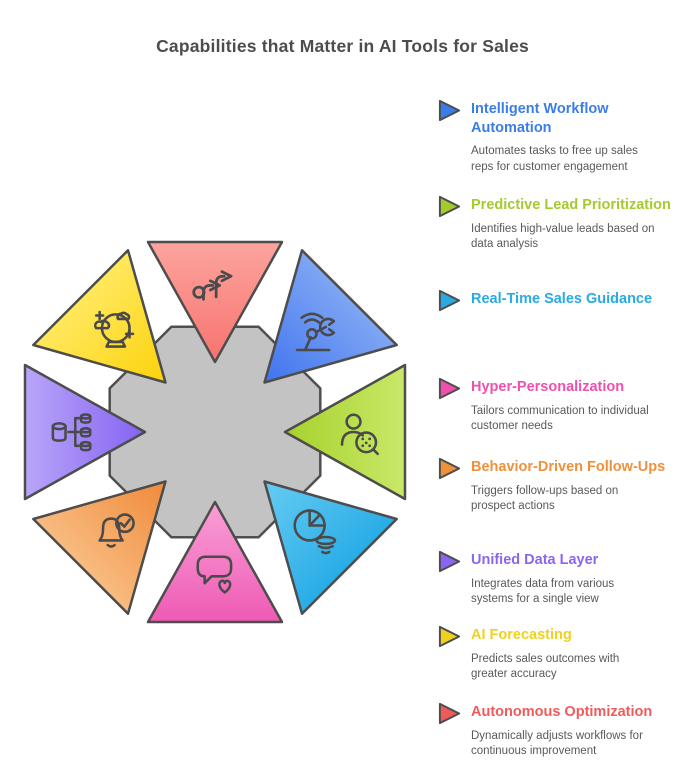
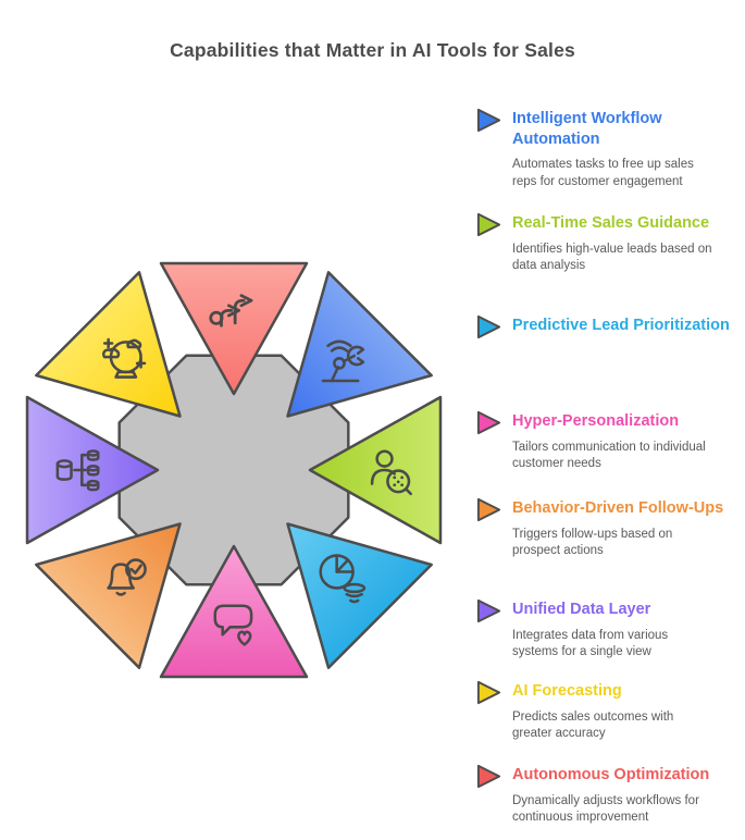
  Capabilities that Matter in AI Tools for Sales
  Intelligent Workflow Automation
  Automates tasks to free up sales reps for customer engagement
- Predictive Lead Prioritization
+ Real-Time Sales Guidance
  Identifies high-value leads based on data analysis
- Real-Time Sales Guidance
+ Predictive Lead Prioritization
  Hyper-Personalization
  Tailors communication to individual customer needs
  Behavior-Driven Follow-Ups
  Triggers follow-ups based on prospect actions
  Unified Data Layer
  Integrates data from various systems for a single view
  AI Forecasting
  Predicts sales outcomes with greater accuracy
  Autonomous Optimization
  Dynamically adjusts workflows for continuous improvement
